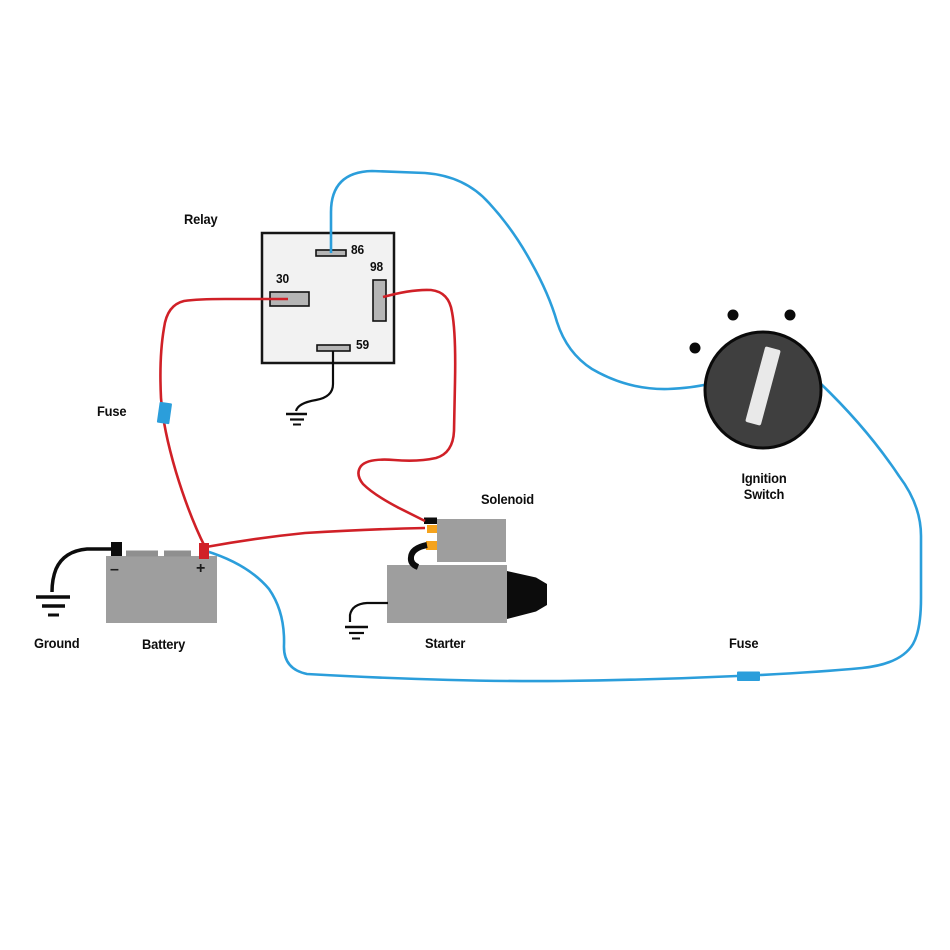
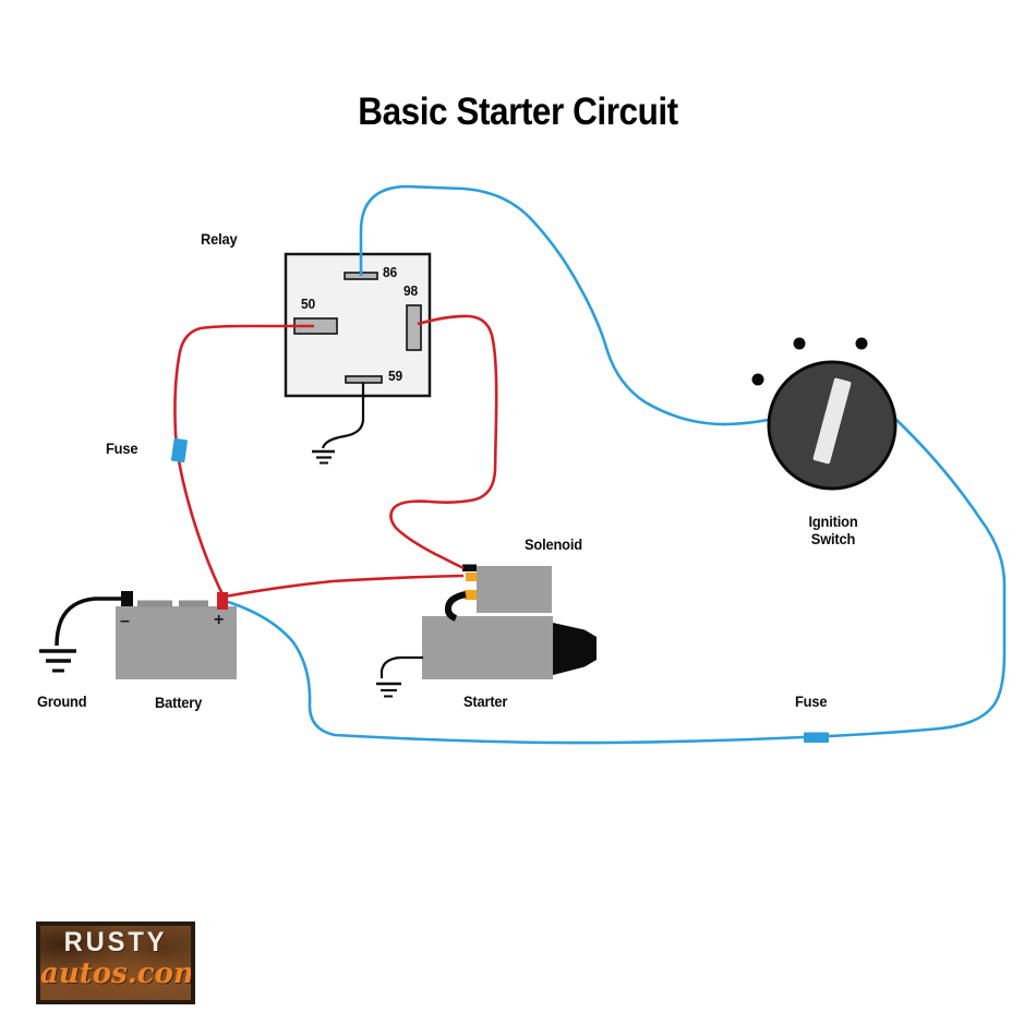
+ Basic Starter Circuit
  Relay
  86
  98
- 30
+ 50
  59
  Fuse
  Ignition
  Switch
  Solenoid
  Starter
  Ground
  Battery
  Fuse
  –
  +
+ RUSTY
+ autos.com
